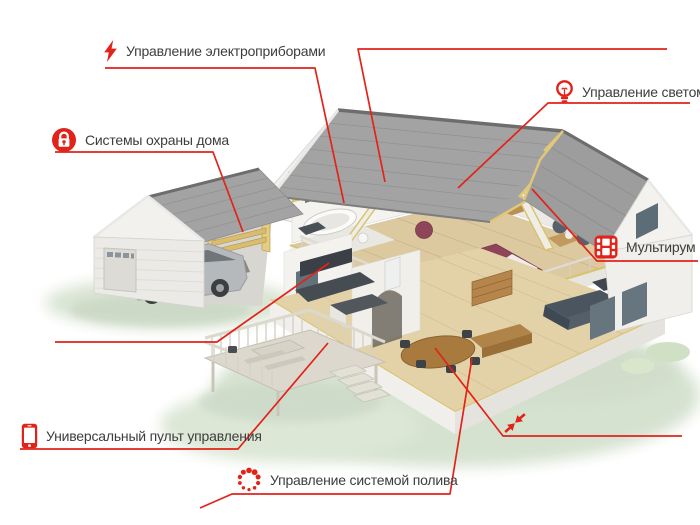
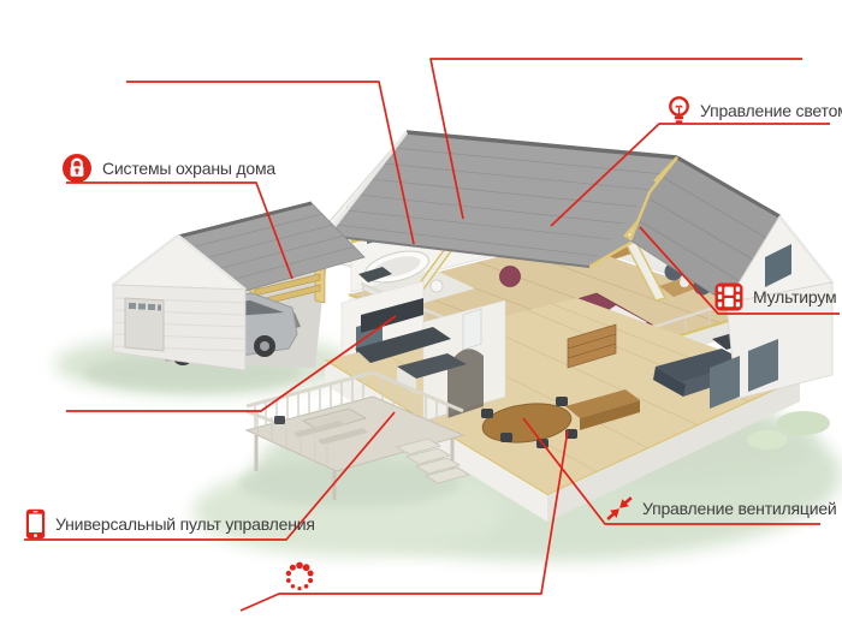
- Управление электроприборами
  Управление свето
  Системы охраны дома
  Мультирум
+ Управление вентиляцией
  Универсальный пульт управления
- Управление системой полива
